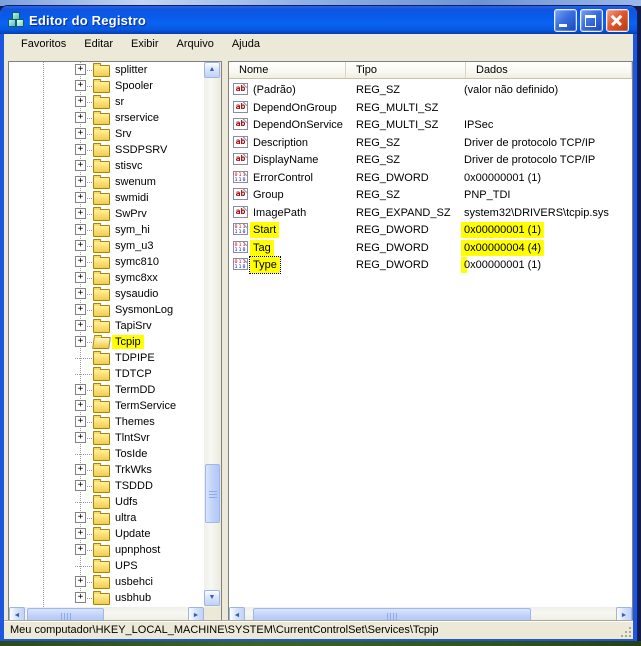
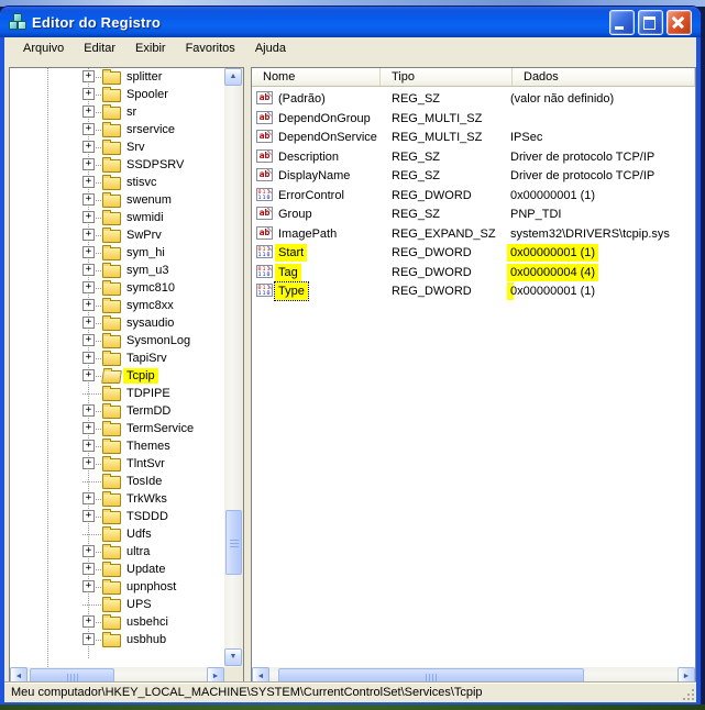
  Editor do Registro
- Favoritos
+ Arquivo
  Editar
  Exibir
- Arquivo
+ Favoritos
  Ajuda
  +
  splitter
  +
  Spooler
  +
  sr
  +
  srservice
  +
  Srv
  +
  SSDPSRV
  +
  stisvc
  +
  swenum
  +
  swmidi
  +
  SwPrv
  +
  sym_hi
  +
  sym_u3
  +
  symc810
  +
  symc8xx
  +
  sysaudio
  +
  SysmonLog
  +
  TapiSrv
  +
  Tcpip
  TDPIPE
- TDTCP
  +
  TermDD
  +
  TermService
  +
  Themes
  +
  TlntSvr
  TosIde
  +
  TrkWks
  +
  TSDDD
  Udfs
  +
  ultra
  +
  Update
  +
  upnphost
  UPS
  +
  usbehci
  +
  usbhub
  Nome
  Tipo
  Dados
  ab
  (Padrão)
  REG_SZ
  (valor não definido)
  ab
  DependOnGroup
  REG_MULTI_SZ
  ab
  DependOnService
  REG_MULTI_SZ
  IPSec
  ab
  Description
  REG_SZ
  Driver de protocolo TCP/IP
  ab
  DisplayName
  REG_SZ
  Driver de protocolo TCP/IP
  ErrorControl
  REG_DWORD
  0x00000001 (1)
  ab
  Group
  REG_SZ
  PNP_TDI
  ab
  ImagePath
  REG_EXPAND_SZ
  system32\DRIVERS\tcpip.sys
  Start
  REG_DWORD
  0x00000001 (1)
  Tag
  REG_DWORD
  0x00000004 (4)
  Type
  REG_DWORD
  0x00000001 (1)
  Meu computador\HKEY_LOCAL_MACHINE\SYSTEM\CurrentControlSet\Services\Tcpip
